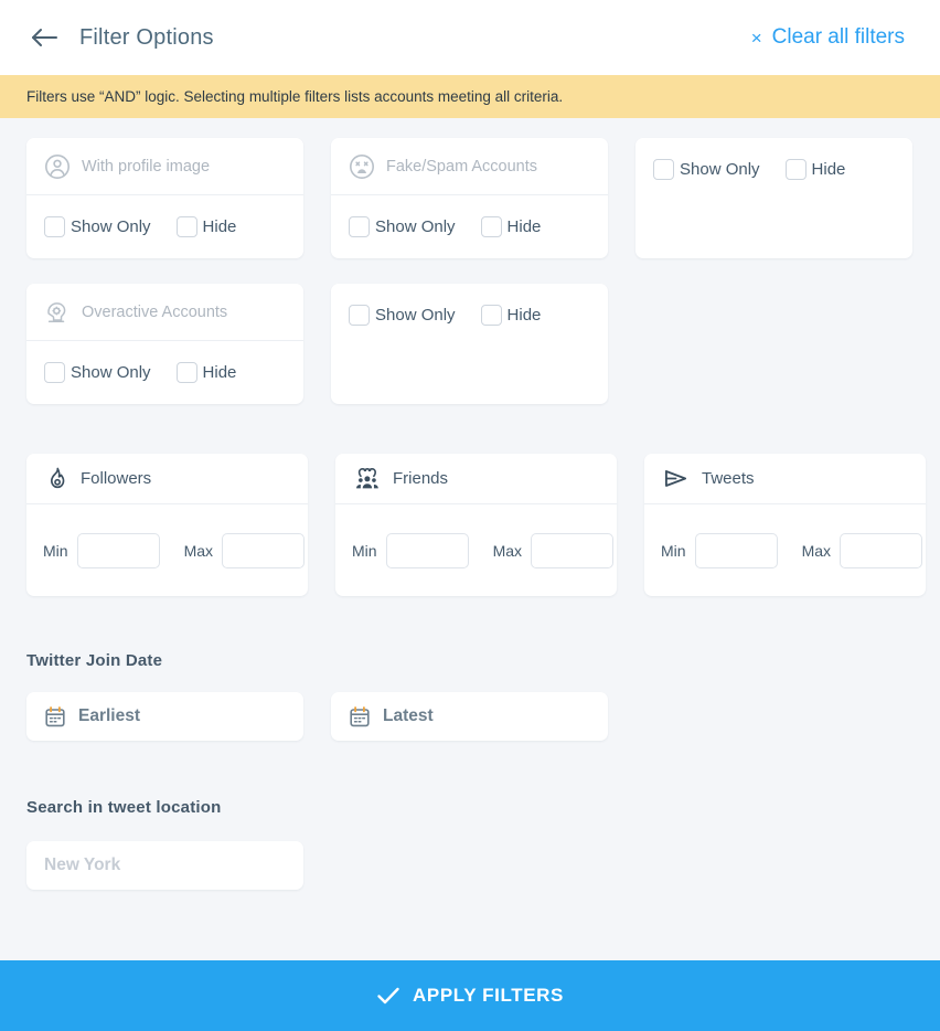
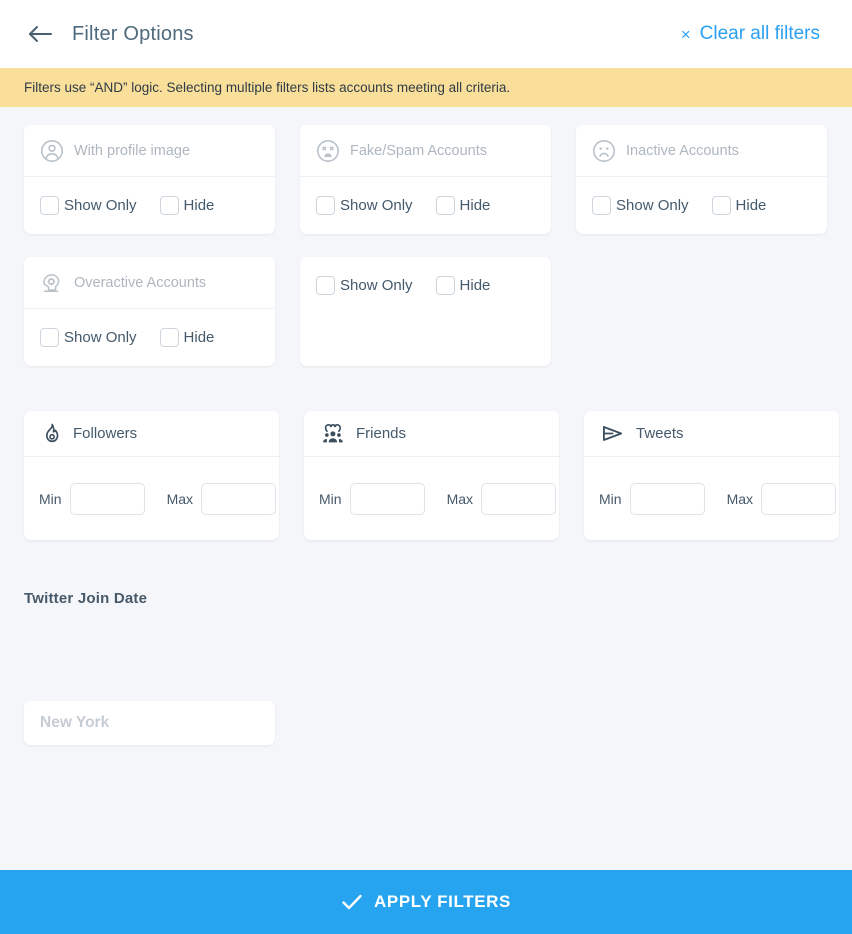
  Filter Options
  ×
  Clear all filters
  Filters use “AND” logic. Selecting multiple filters lists accounts meeting all criteria.
  With profile image
  Show Only
  Hide
  Fake/Spam Accounts
  Show Only
  Hide
+ Inactive Accounts
  Show Only
  Hide
  Overactive Accounts
  Show Only
  Hide
  Show Only
  Hide
  Followers
  Min
  Max
  Friends
  Min
  Max
  Tweets
  Min
  Max
  Twitter Join Date
- Earliest
- Latest
- Search in tweet location
  New York
  APPLY FILTERS
